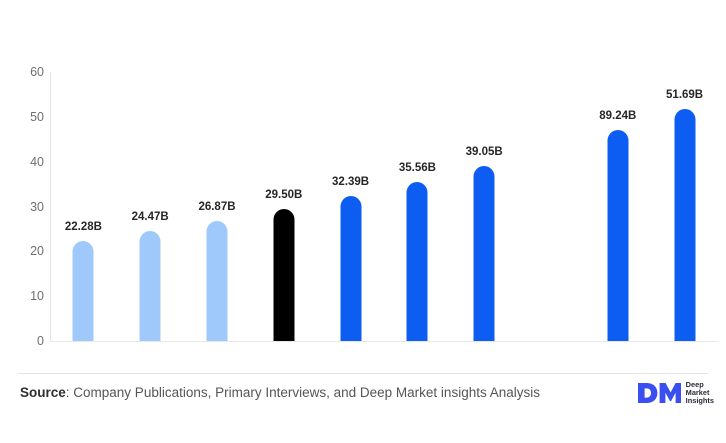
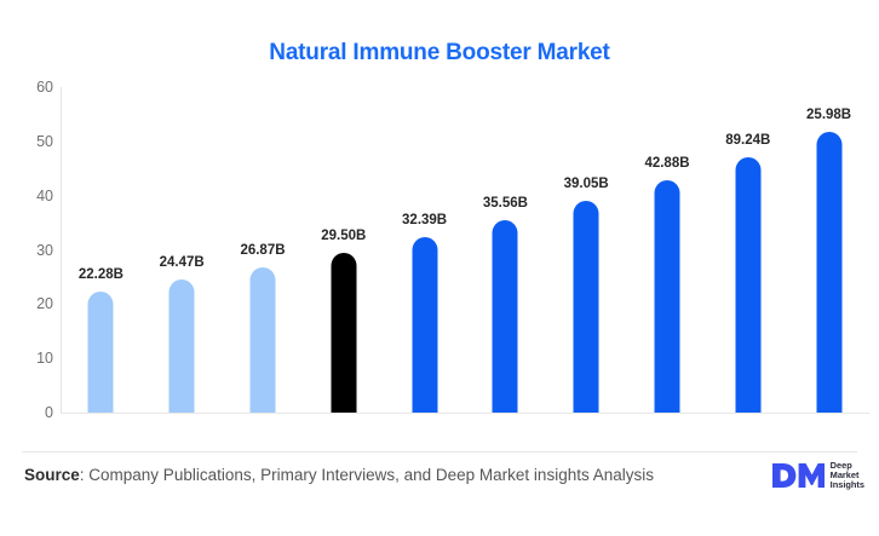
+ Natural Immune Booster Market
  0
  10
  20
  30
  40
  50
  60
  22.28B
  24.47B
  26.87B
  29.50B
  32.39B
  35.56B
  39.05B
+ 42.88B
  89.24B
- 51.69B
+ 25.98B
  Source: Company Publications, Primary Interviews, and Deep Market insights Analysis
  Deep
  Market
  Insights
